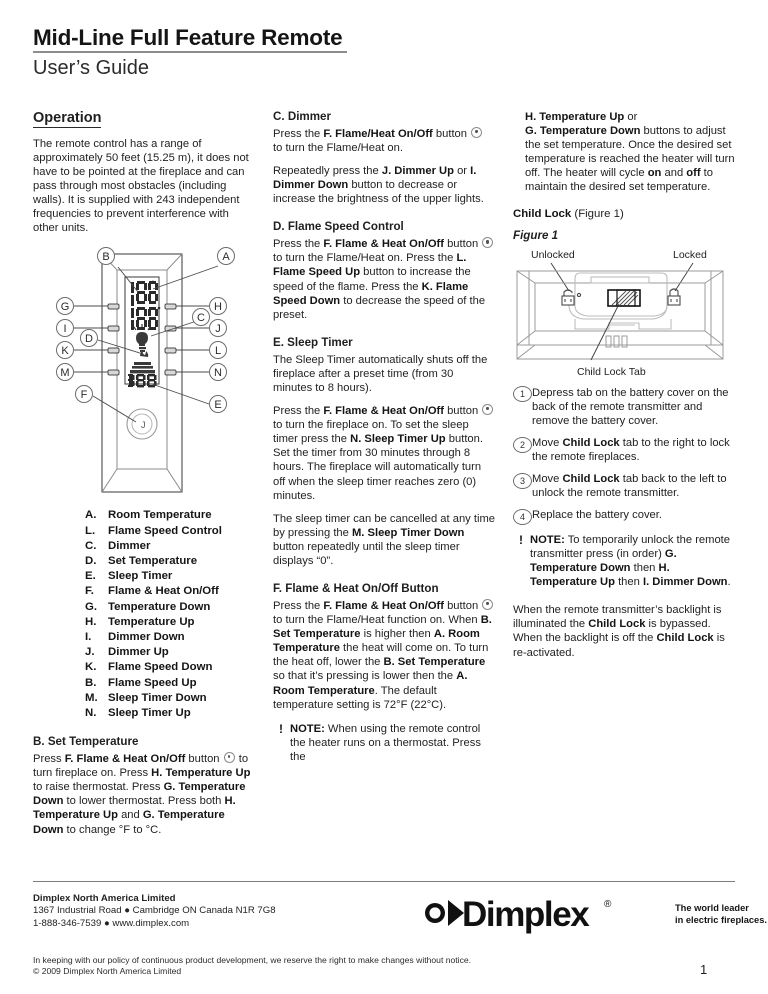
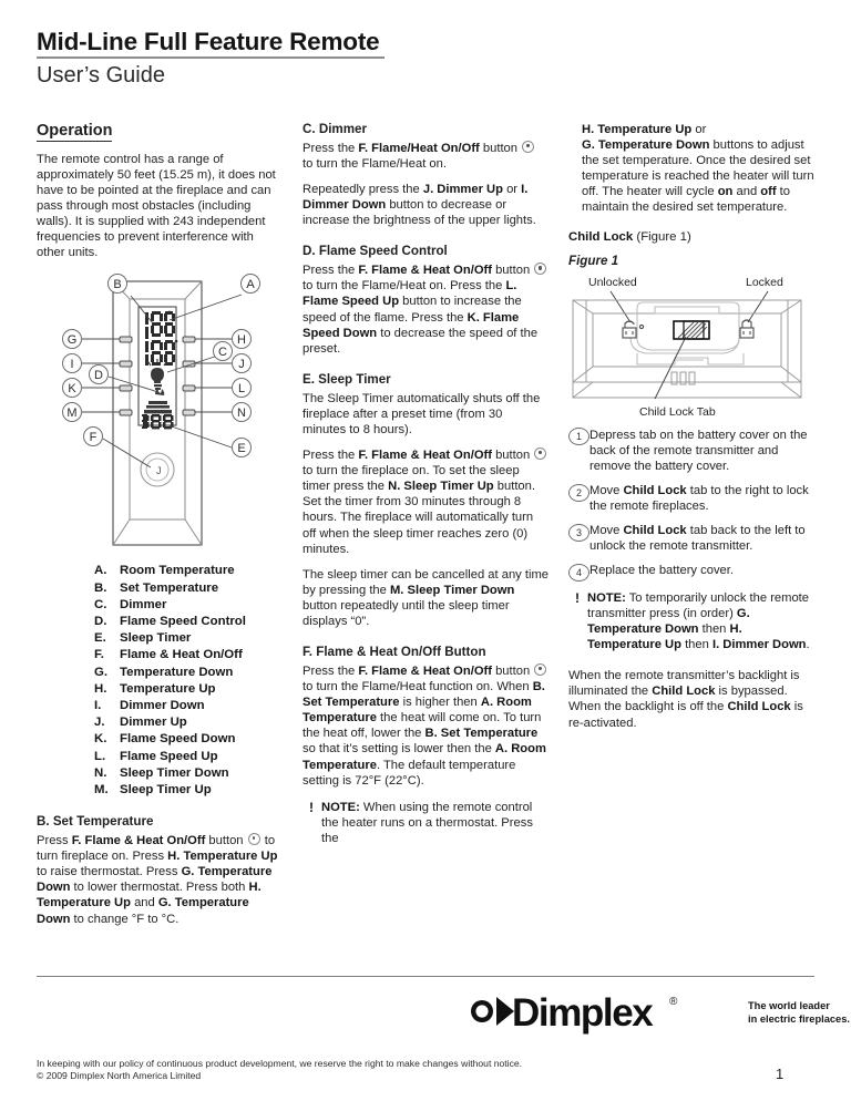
  Mid-Line Full Feature Remote
  User’s Guide
  Operation
  The remote control has a range of approximately 50 feet (15.25 m), it does not have to be pointed at the fireplace and can pass through most obstacles (including walls). It is supplied with 243 independent frequencies to prevent interference with other units.
  J
  G
  I
  K
  M
  B
  D
  F
  A
  H
  C
  J
  L
  N
  E
  A.
  Room Temperature
- L.
+ B.
- Flame Speed Control
+ Set Temperature
  C.
  Dimmer
  D.
- Set Temperature
+ Flame Speed Control
  E.
  Sleep Timer
  F.
  Flame & Heat On/Off
  G.
  Temperature Down
  H.
  Temperature Up
  I.
  Dimmer Down
  J.
  Dimmer Up
  K.
  Flame Speed Down
- B.
+ L.
  Flame Speed Up
- M.
+ N.
  Sleep Timer Down
- N.
+ M.
  Sleep Timer Up
  B. Set Temperature
  Press F. Flame & Heat On/Off button to turn fireplace on. Press H. Temperature Up to raise thermostat. Press G. Temperature Down to lower thermostat. Press both H. Temperature Up and G. Temperature Down to change °F to °C.
  C. Dimmer
  Press the F. Flame/Heat On/Off button to turn the Flame/Heat on.
  Repeatedly press the J. Dimmer Up or I. Dimmer Down button to decrease or increase the brightness of the upper lights.
  D. Flame Speed Control
  Press the F. Flame & Heat On/Off button to turn the Flame/Heat on. Press the L. Flame Speed Up button to increase the speed of the flame. Press the K. Flame Speed Down to decrease the speed of the preset.
  E. Sleep Timer
  The Sleep Timer automatically shuts off the fireplace after a preset time (from 30 minutes to 8 hours).
  Press the F. Flame & Heat On/Off button to turn the fireplace on. To set the sleep timer press the N. Sleep Timer Up button. Set the timer from 30 minutes through 8 hours. The fireplace will automatically turn off when the sleep timer reaches zero (0) minutes.
  The sleep timer can be cancelled at any time by pressing the M. Sleep Timer Down button repeatedly until the sleep timer displays “0”.
  F. Flame & Heat On/Off Button
- Press the F. Flame & Heat On/Off button to turn the Flame/Heat function on. When B. Set Temperature is higher then A. Room Temperature the heat will come on. To turn the heat off, lower the B. Set Temperature so that it’s pressing is lower then the A. Room Temperature. The default temperature setting is 72°F (22°C).
+ Press the F. Flame & Heat On/Off button to turn the Flame/Heat function on. When B. Set Temperature is higher then A. Room Temperature the heat will come on. To turn the heat off, lower the B. Set Temperature so that it’s setting is lower then the A. Room Temperature. The default temperature setting is 72°F (22°C).
  !
  NOTE: When using the remote control the heater runs on a thermostat. Press the
  H. Temperature Up or
  G. Temperature Down buttons to adjust the set temperature. Once the desired set temperature is reached the heater will turn off. The heater will cycle on and off to maintain the desired set temperature.
  Child Lock (Figure 1)
  Figure 1
  Unlocked
  Locked
  Child Lock Tab
  1
  Depress tab on the battery cover on the back of the remote transmitter and remove the battery cover.
  2
  Move Child Lock tab to the right to lock the remote fireplaces.
  3
  Move Child Lock tab back to the left to unlock the remote transmitter.
  4
  Replace the battery cover.
  !
  NOTE: To temporarily unlock the remote transmitter press (in order) G. Temperature Down then H. Temperature Up then I. Dimmer Down.
  When the remote transmitter’s backlight is illuminated the Child Lock is bypassed. When the backlight is off the Child Lock is re-activated.
- Dimplex North America Limited
- 1367 Industrial Road ● Cambridge ON Canada N1R 7G8
- 1-888-346-7539 ● www.dimplex.com
  Dimplex
  ®
  The world leader
  in electric fireplaces.
  In keeping with our policy of continuous product development, we reserve the right to make changes without notice.
  © 2009 Dimplex North America Limited
  1
